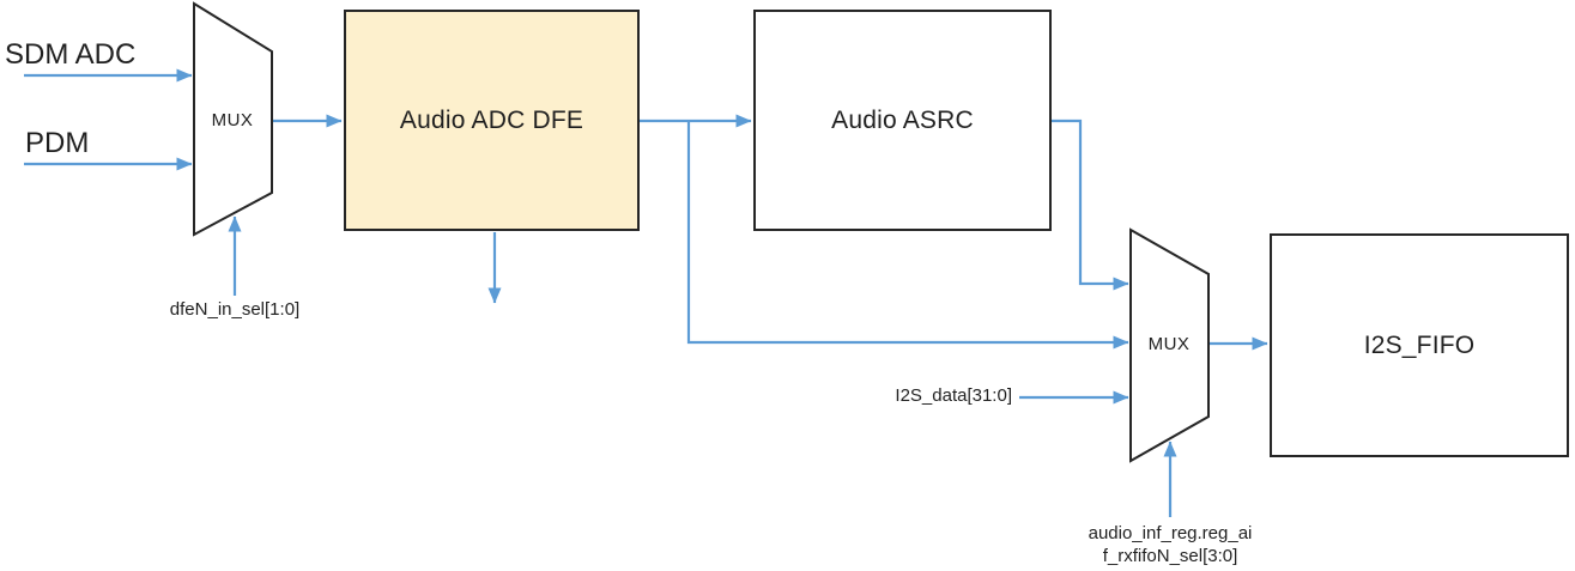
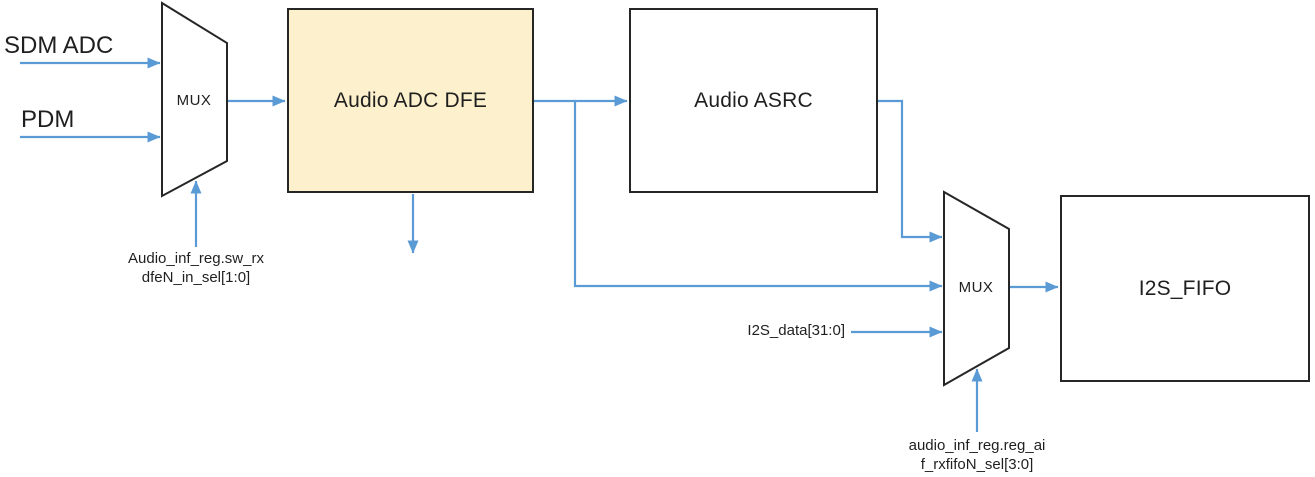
  SDM ADC
  PDM
  Audio ADC DFE
  Audio ASRC
  I2S_FIFO
  MUX
  MUX
+ Audio_inf_reg.sw_rx
  dfeN_in_sel[1:0]
  audio_inf_reg.reg_ai
  f_rxfifoN_sel[3:0]
  I2S_data[31:0]
